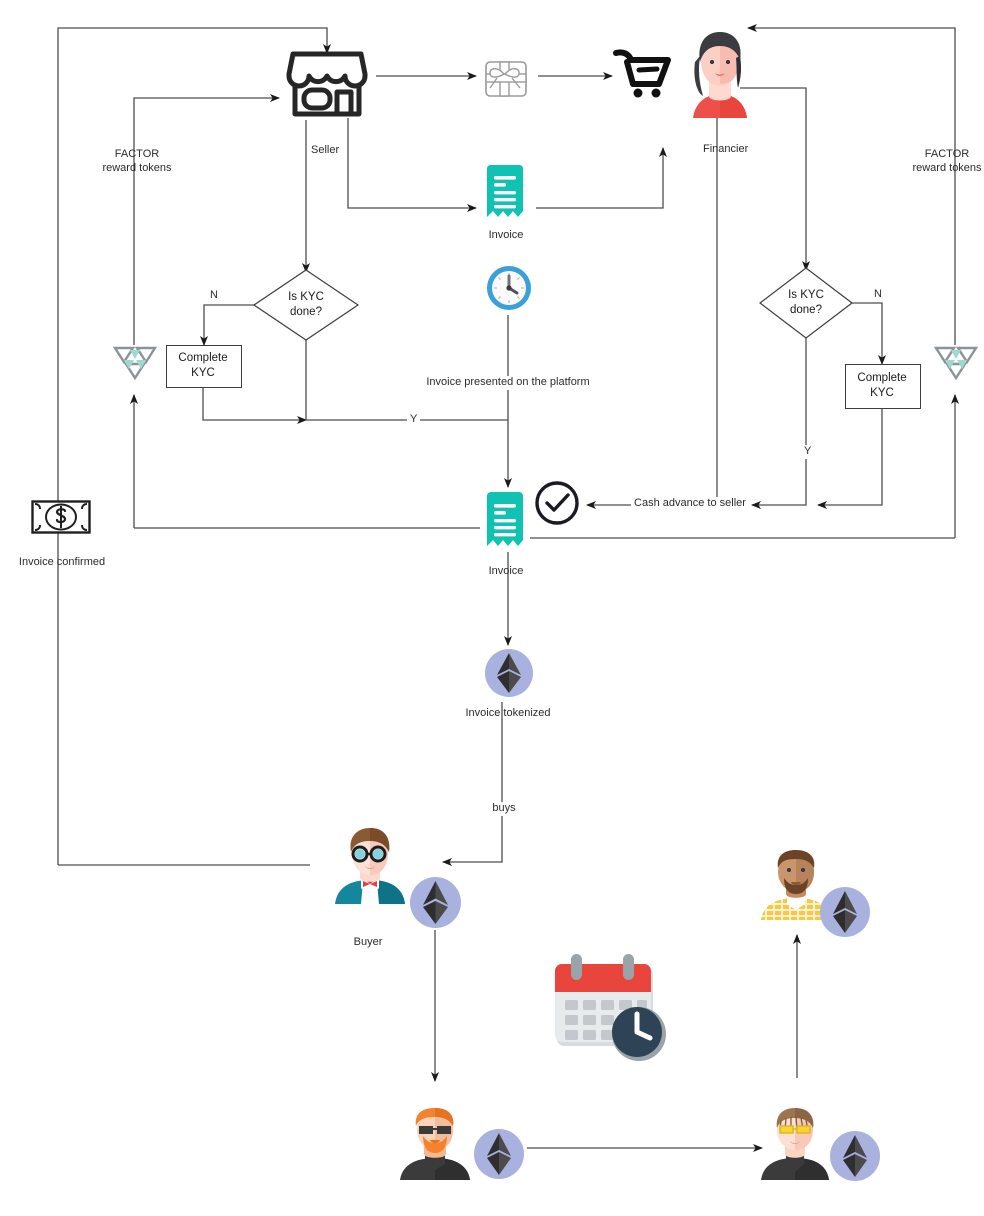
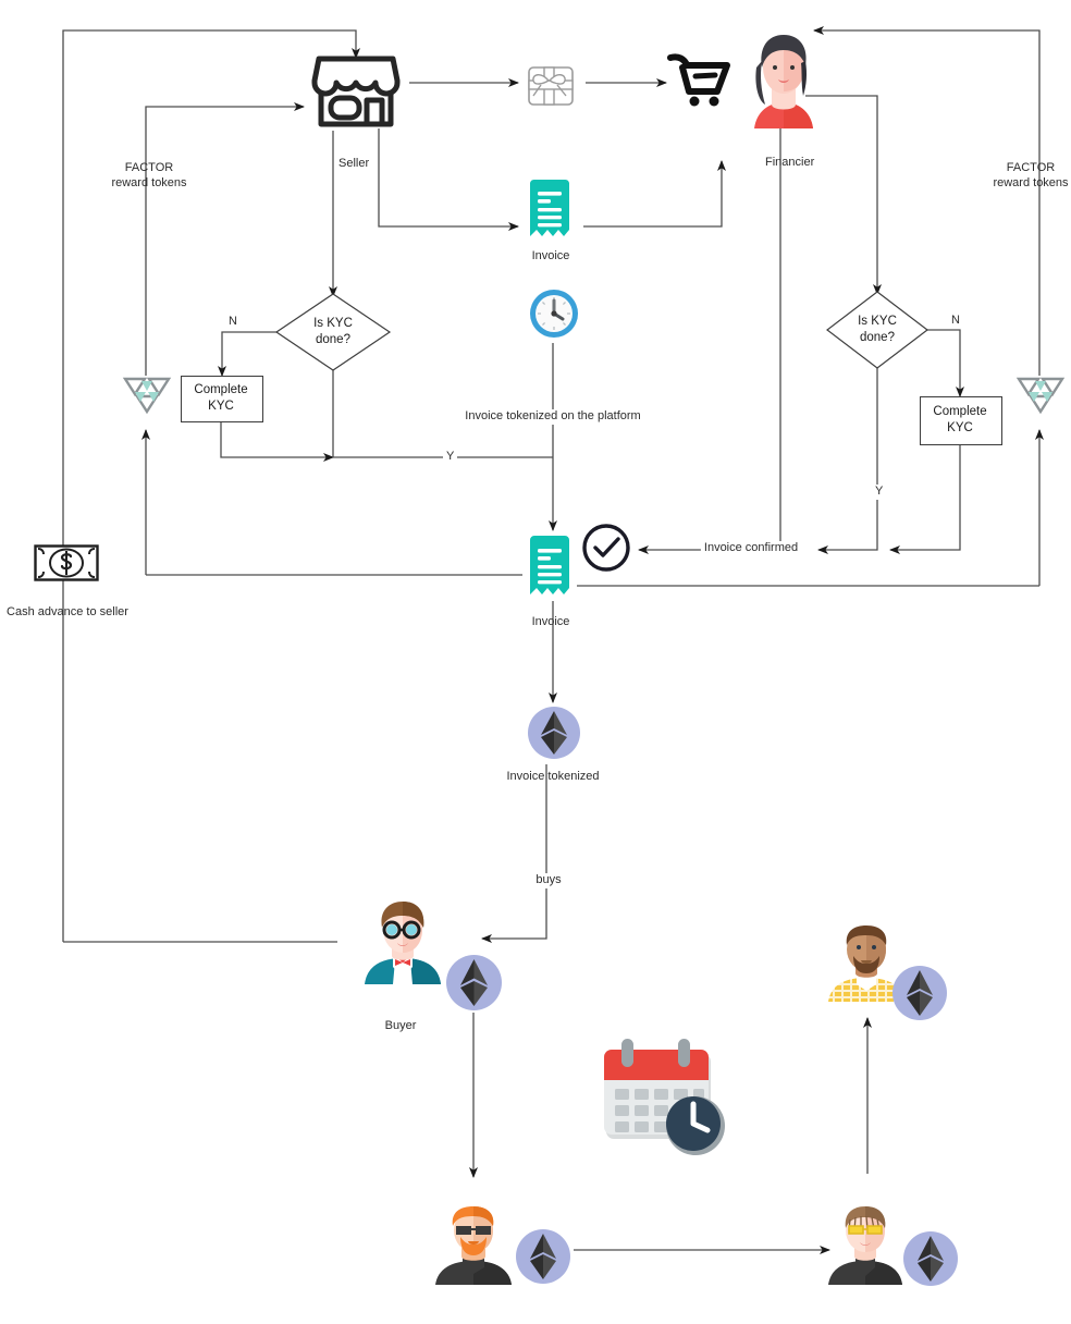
  Is KYC
  done?
  Is KYC
  done?
  Complete
  KYC
  Complete
  KYC
  FACTOR
  reward tokens
  FACTOR
  reward tokens
  Seller
  Financier
  Invoice
  N
  N
  Y
  Y
- Invoice presented on the platform
+ Invoice tokenized on the platform
- Cash advance to seller
+ Invoice confirmed
  Invoice
  Invoice tokenized
  buys
  Buyer
- Invoice confirmed
+ Cash advance to seller
